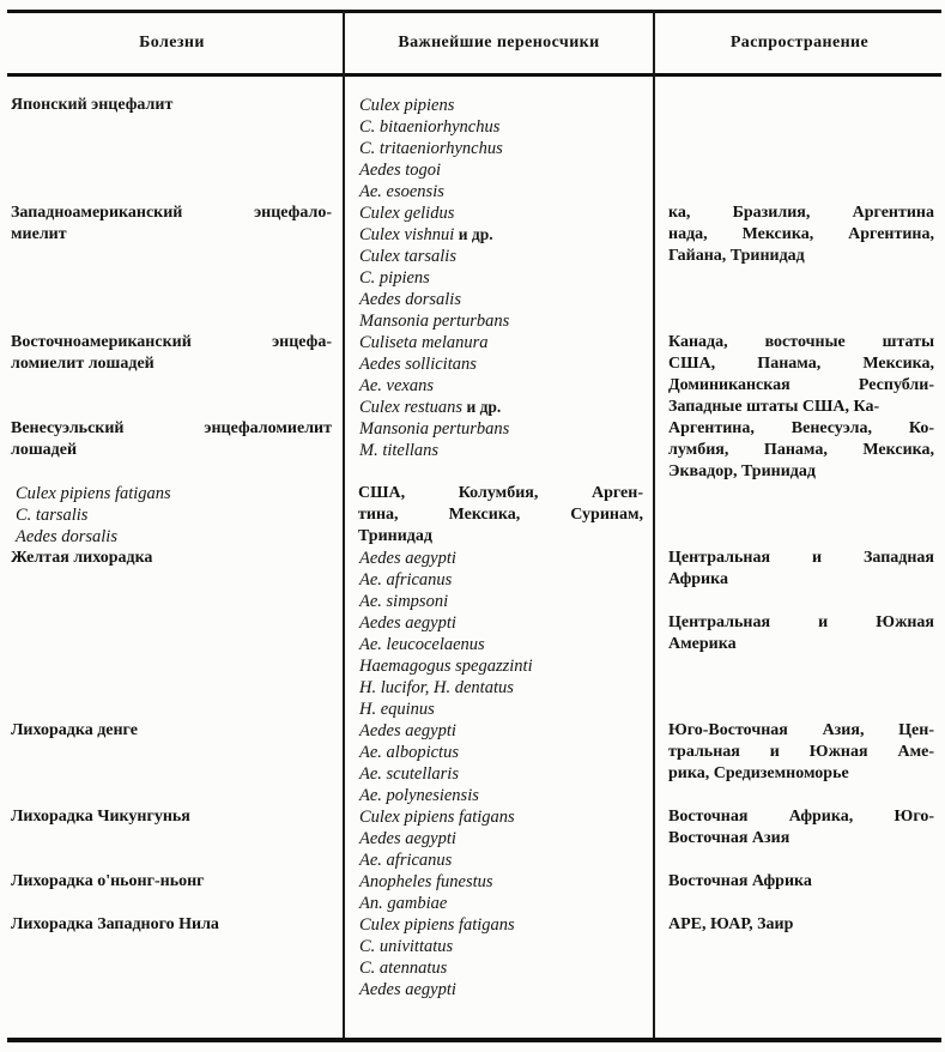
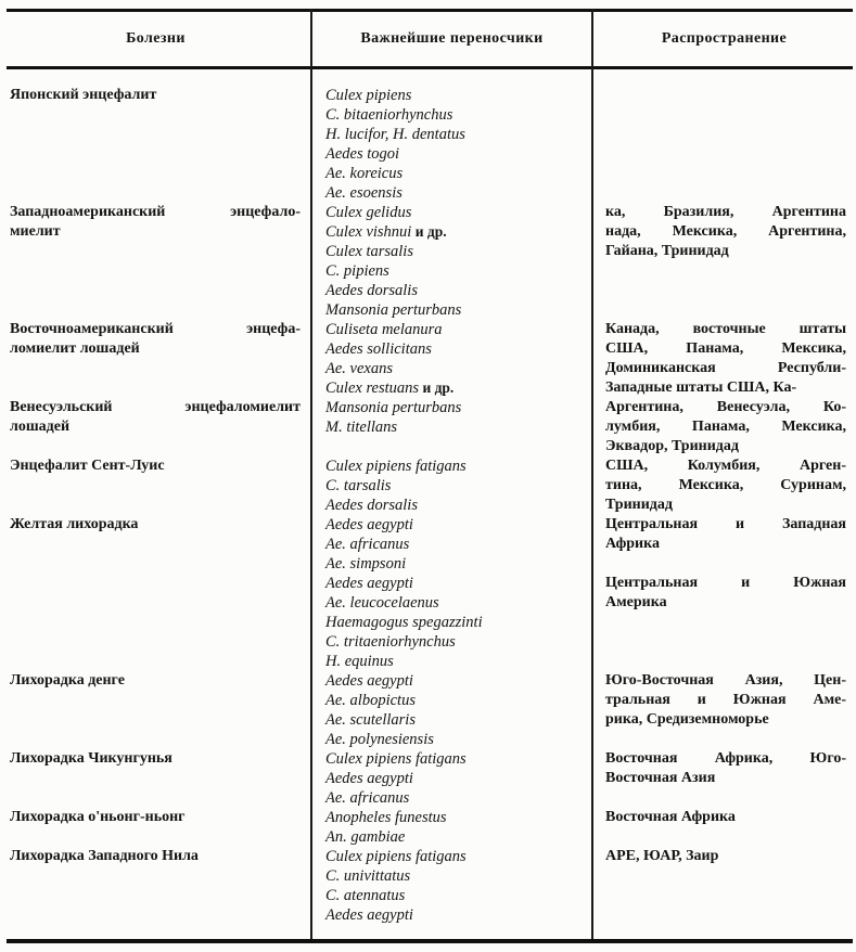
  Болезни
  Важнейшие переносчики
  Распространение
  Японский энцефалит
  Culex pipiens
  C. bitaeniorhynchus
- C. tritaeniorhynchus
+ H. lucifor, H. dentatus
  Aedes togoi
+ Ae. koreicus
  Ae. esoensis
  Западноамериканский энцефало-
  миелит
  Culex gelidus
  Culex vishnui и др.
  Culex tarsalis
  C. pipiens
  Aedes dorsalis
  Mansonia perturbans
  ка, Бразилия, Аргентина
  нада, Мексика, Аргентина,
  Гайана, Тринидад
  Восточноамериканский энцефа-
  ломиелит лошадей
  Culiseta melanura
  Aedes sollicitans
  Ae. vexans
  Culex restuans и др.
  Канада, восточные штаты
  США, Панама, Мексика,
  Доминиканская Республи-
  Западные штаты США, Ка-
  Венесуэльский энцефаломиелит
  лошадей
  Mansonia perturbans
  M. titellans
  Аргентина, Венесуэла, Ко-
  лумбия, Панама, Мексика,
  Эквадор, Тринидад
+ Энцефалит Сент-Луис
  Culex pipiens fatigans
  C. tarsalis
  Aedes dorsalis
  США, Колумбия, Арген-
  тина, Мексика, Суринам,
  Тринидад
  Желтая лихорадка
  Aedes aegypti
  Ae. africanus
  Ae. simpsoni
  Aedes aegypti
  Ae. leucocelaenus
  Haemagogus spegazzinti
- H. lucifor, H. dentatus
+ C. tritaeniorhynchus
  H. equinus
  Центральная и Западная
  Африка
  Центральная и Южная
  Америка
  Лихорадка денге
  Aedes aegypti
  Ae. albopictus
  Ae. scutellaris
  Ae. polynesiensis
  Юго-Восточная Азия, Цен-
  тральная и Южная Аме-
  рика, Средиземноморье
  Лихорадка Чикунгунья
  Culex pipiens fatigans
  Aedes aegypti
  Ae. africanus
  Восточная Африка, Юго-
  Восточная Азия
  Лихорадка о'ньонг-ньонг
  Anopheles funestus
  An. gambiae
  Восточная Африка
  Лихорадка Западного Нила
  Culex pipiens fatigans
  C. univittatus
  C. atennatus
  Aedes aegypti
  АРЕ, ЮАР, Заир
